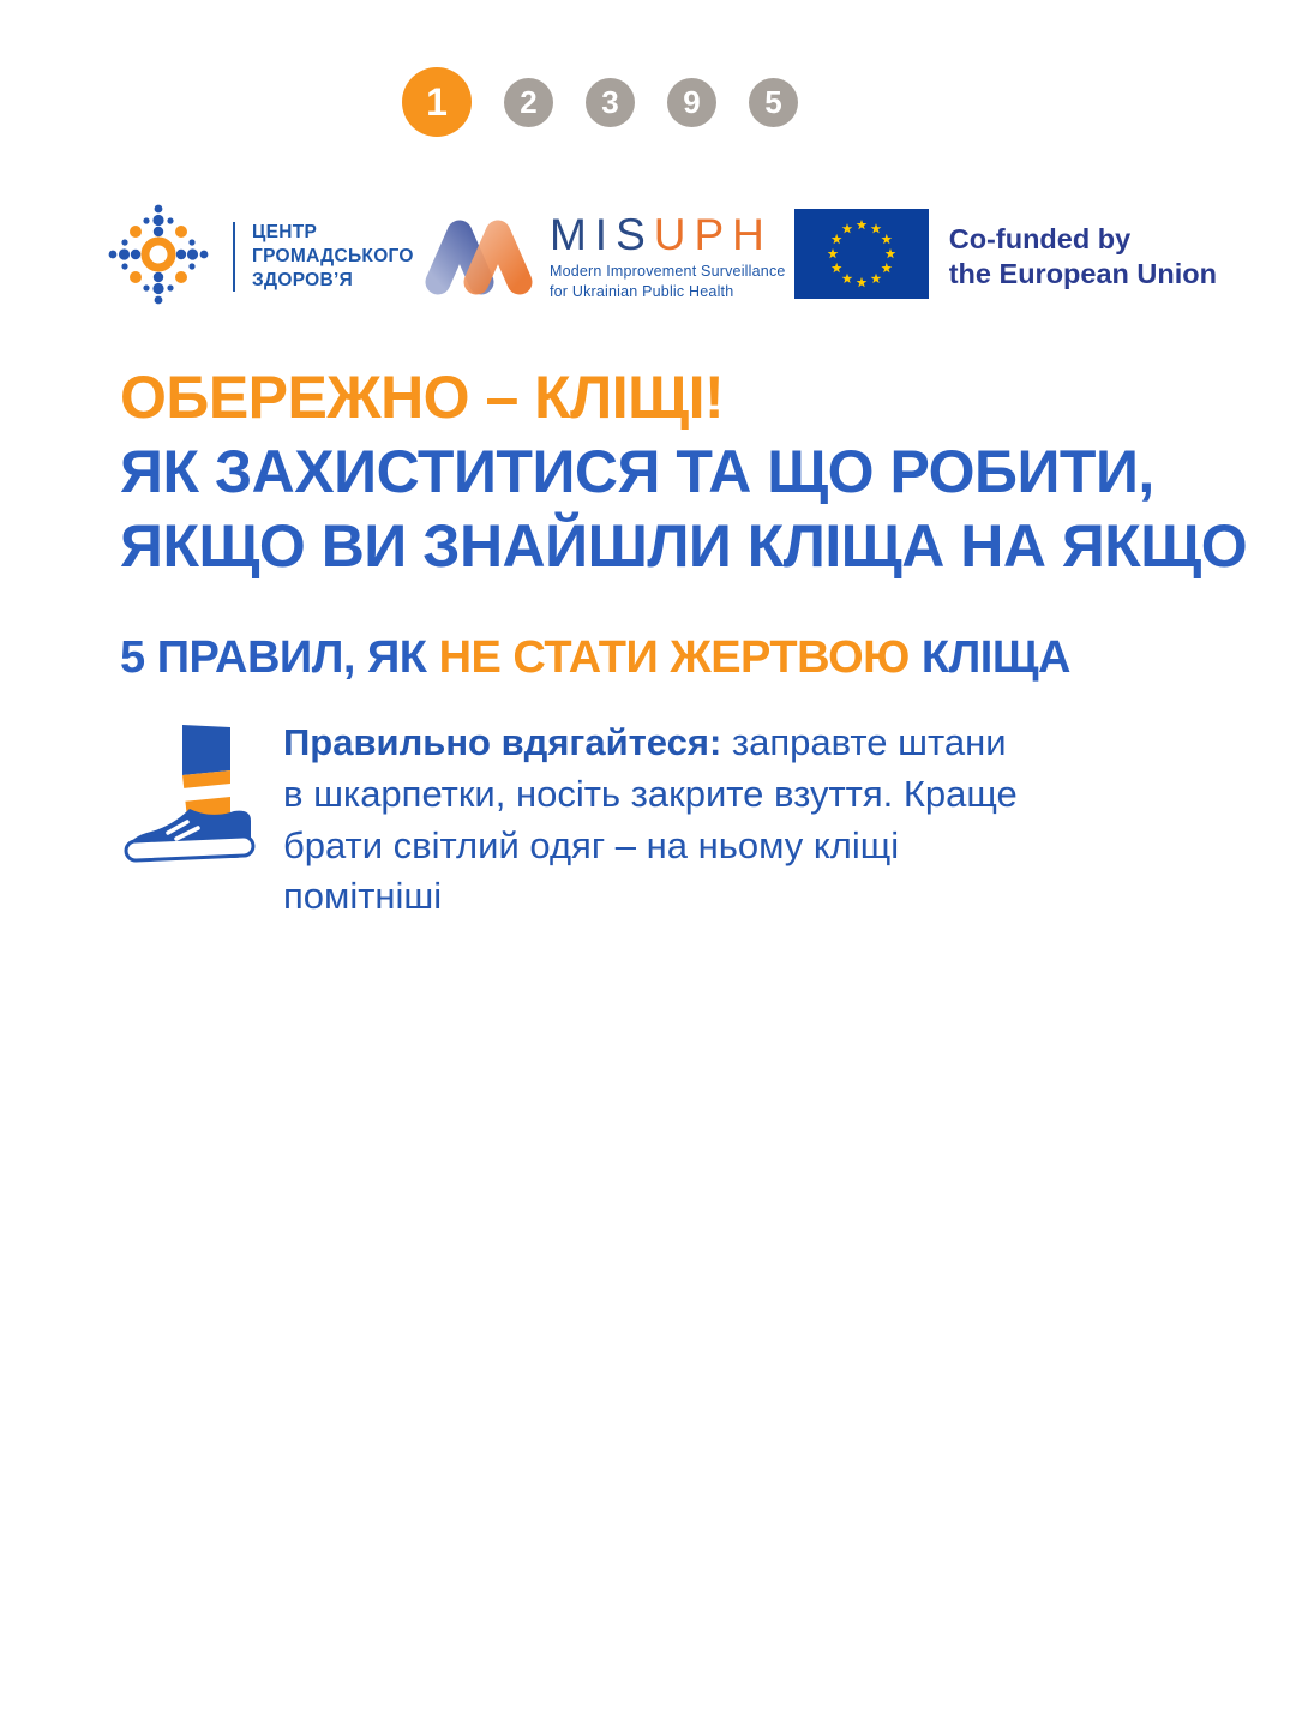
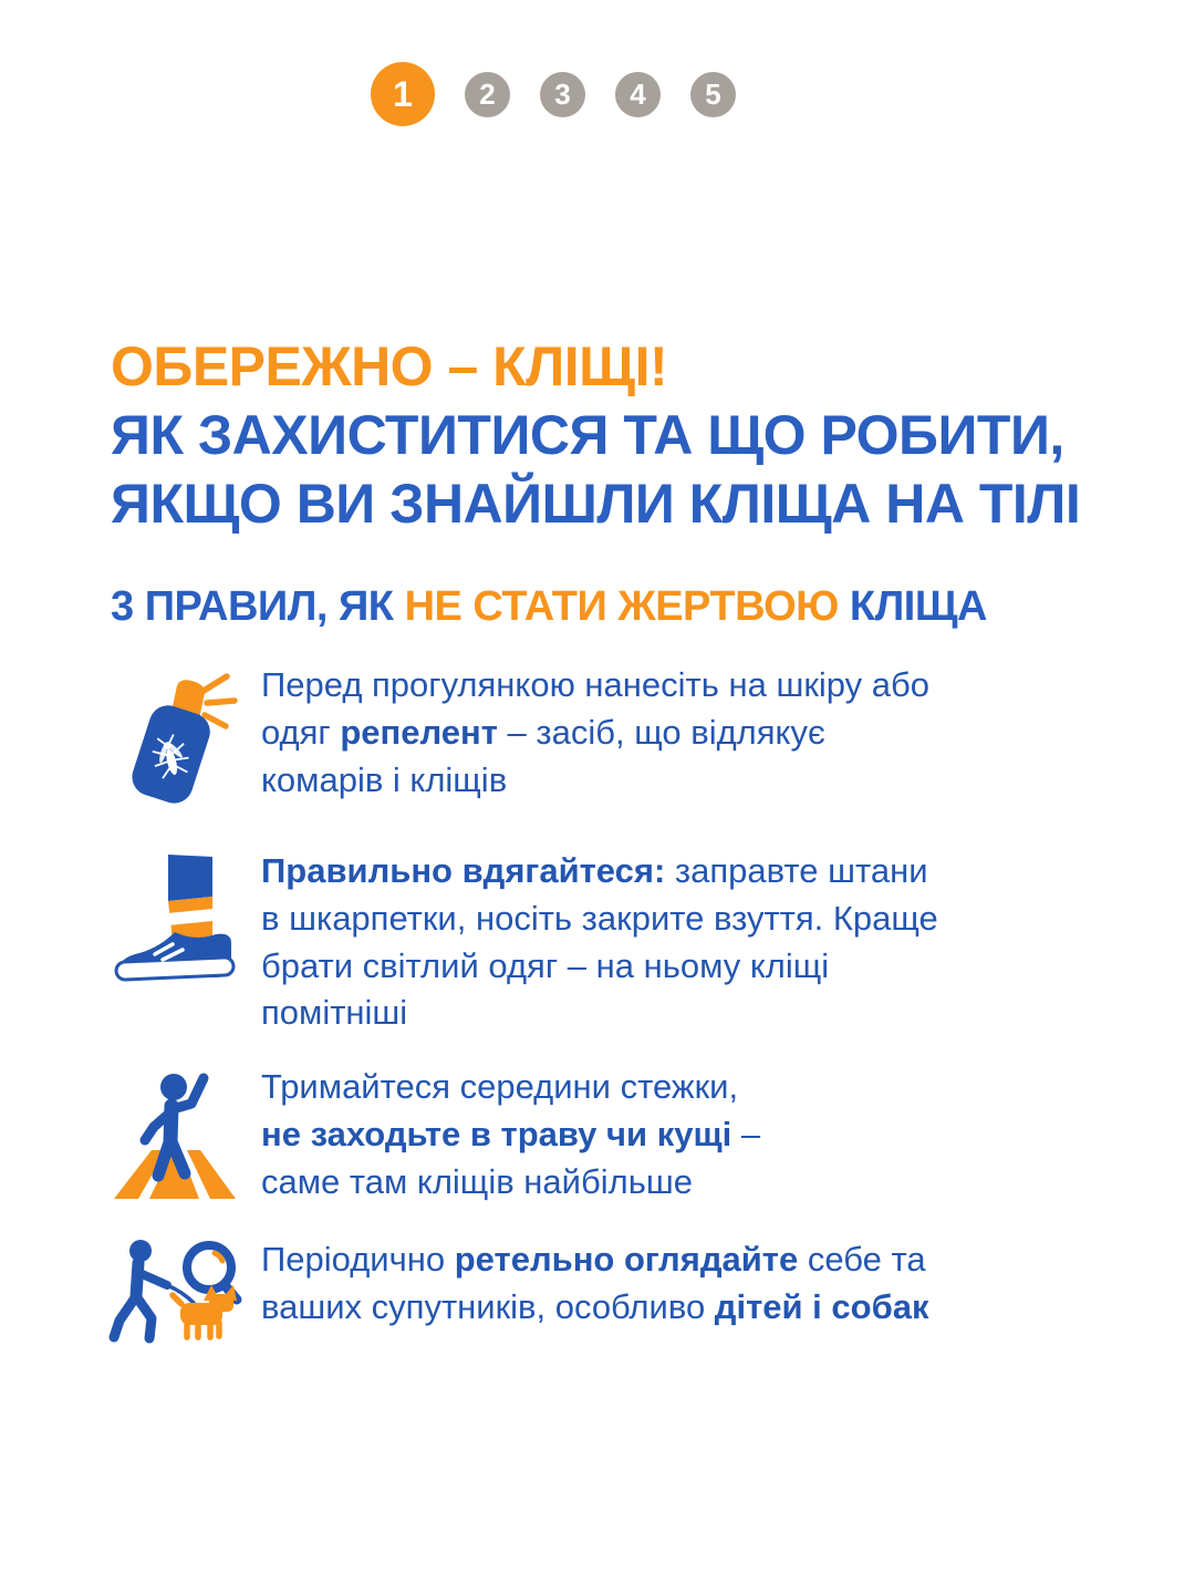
  1
  2
  3
- 9
+ 4
  5
- ЦЕНТР
- ГРОМАДСЬКОГО
- ЗДОРОВ’Я
- MISUPH
- Modern Improvement Surveillance
- for Ukrainian Public Health
- Co-funded by
- the European Union
  ОБЕРЕЖНО – КЛІЩІ!
  ЯК ЗАХИСТИТИСЯ ТА ЩО РОБИТИ,
- ЯКЩО ВИ ЗНАЙШЛИ КЛІЩА НА ЯКЩО
+ ЯКЩО ВИ ЗНАЙШЛИ КЛІЩА НА ТІЛІ
- 5 ПРАВИЛ, ЯК НЕ СТАТИ ЖЕРТВОЮ КЛІЩА
+ 3 ПРАВИЛ, ЯК НЕ СТАТИ ЖЕРТВОЮ КЛІЩА
+ Перед прогулянкою нанесіть на шкіру або
+ одяг репелент – засіб, що відлякує
+ комарів і кліщів
  Правильно вдягайтеся: заправте штани
  в шкарпетки, носіть закрите взуття. Краще
  брати світлий одяг – на ньому кліщі
  помітніші
+ Тримайтеся середини стежки,
+ не заходьте в траву чи кущі –
+ саме там кліщів найбільше
+ Періодично ретельно оглядайте себе та
+ ваших супутників, особливо дітей і собак
